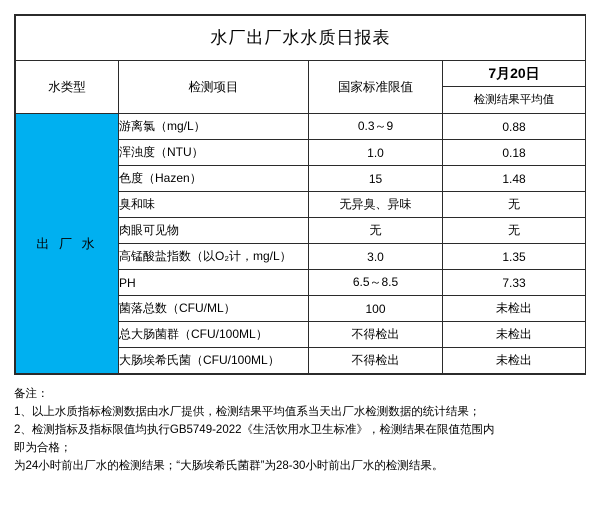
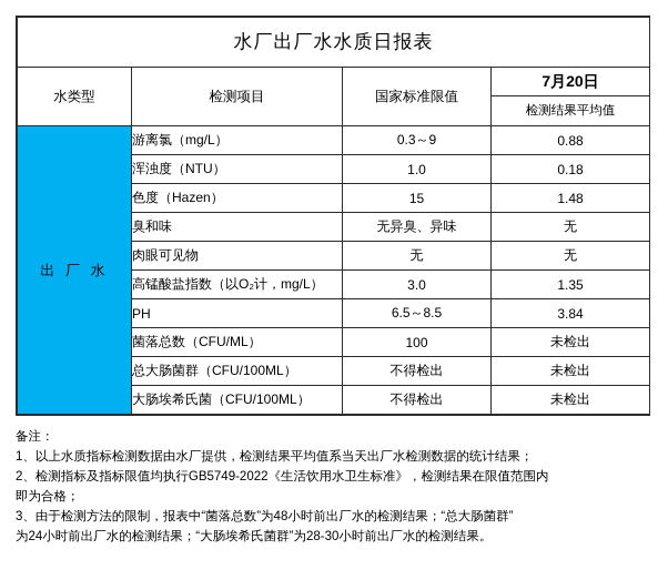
  水厂出厂水水质日报表
  水类型	检测项目	国家标准限值	7月20日 检测结果平均值
  出 厂 水	游离氯（mg/L）	0.3～9	0.88
  浑浊度（NTU）	1.0	0.18
  色度（Hazen）	15	1.48
  臭和味	无异臭、异味	无
  肉眼可见物	无	无
  高锰酸盐指数（以O₂计，mg/L）	3.0	1.35
- PH	6.5～8.5	7.33
+ PH	6.5～8.5	3.84
  菌落总数（CFU/ML）	100	未检出
  总大肠菌群（CFU/100ML）	不得检出	未检出
  大肠埃希氏菌（CFU/100ML）	不得检出	未检出
  备注：
  1、以上水质指标检测数据由水厂提供，检测结果平均值系当天出厂水检测数据的统计结果；
  2、检测指标及指标限值均执行GB5749-2022《生活饮用水卫生标准》，检测结果在限值范围内
  即为合格；
+ 3、由于检测方法的限制，报表中“菌落总数”为48小时前出厂水的检测结果；“总大肠菌群”
  为24小时前出厂水的检测结果；“大肠埃希氏菌群”为28-30小时前出厂水的检测结果。
